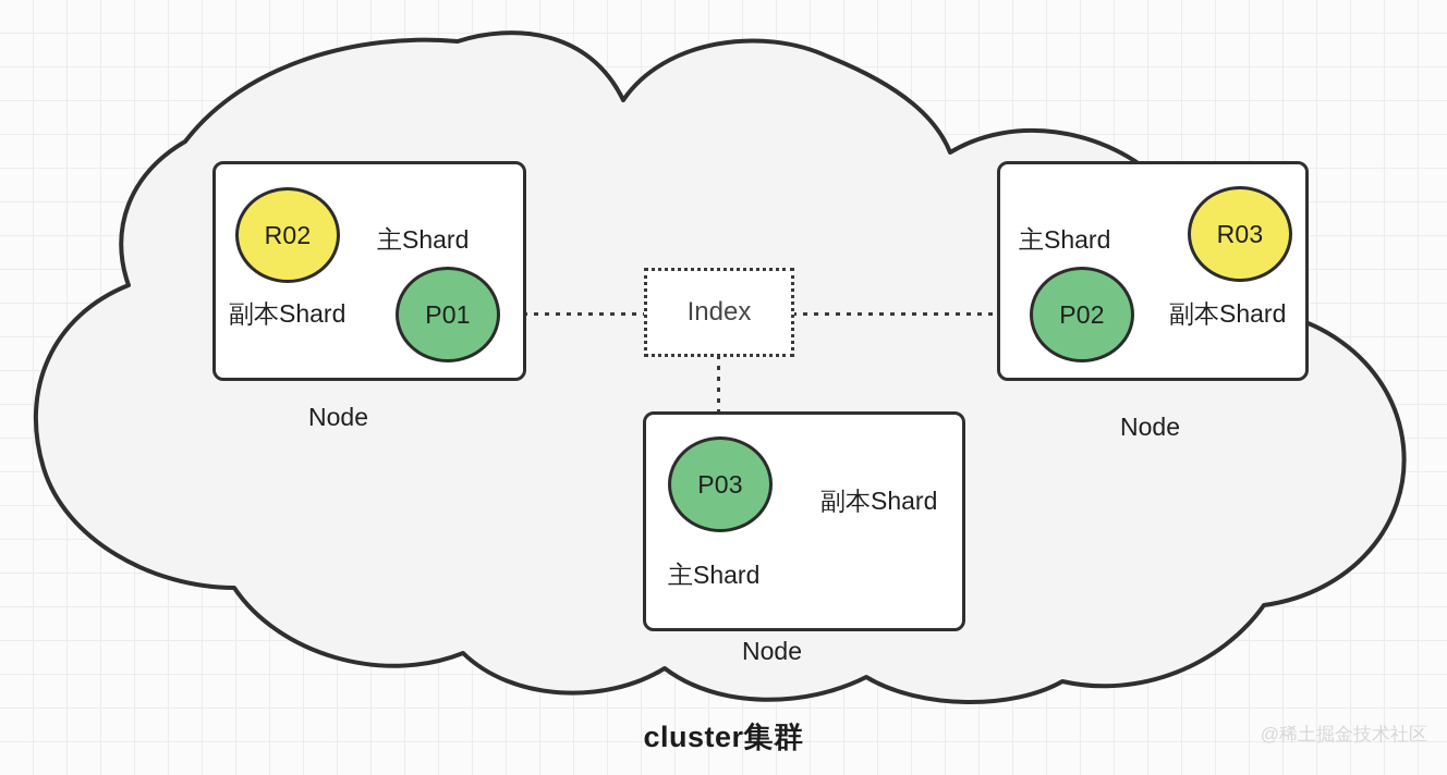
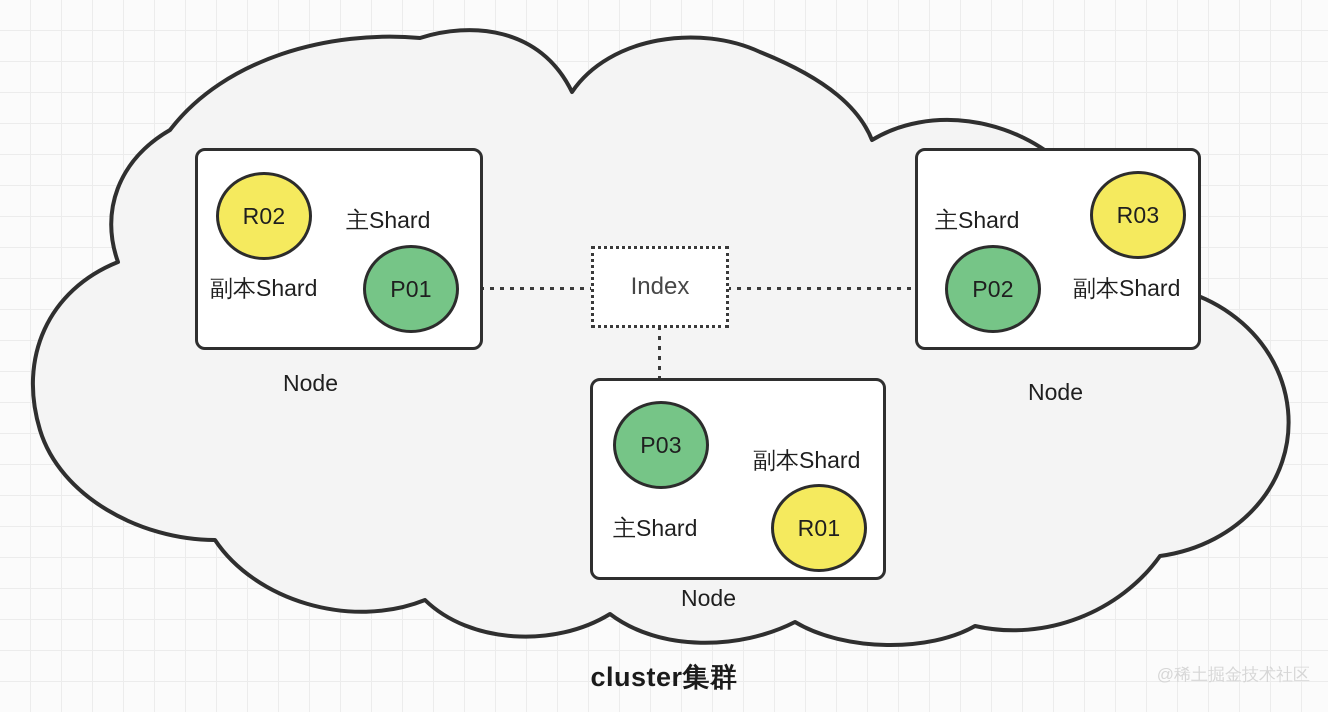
  Index
  R02
  副本Shard
  主Shard
  P01
  Node
  P03
  主Shard
  副本Shard
+ R01
  Node
  主Shard
  P02
  R03
  副本Shard
  Node
  cluster集群
  @稀土掘金技术社区
